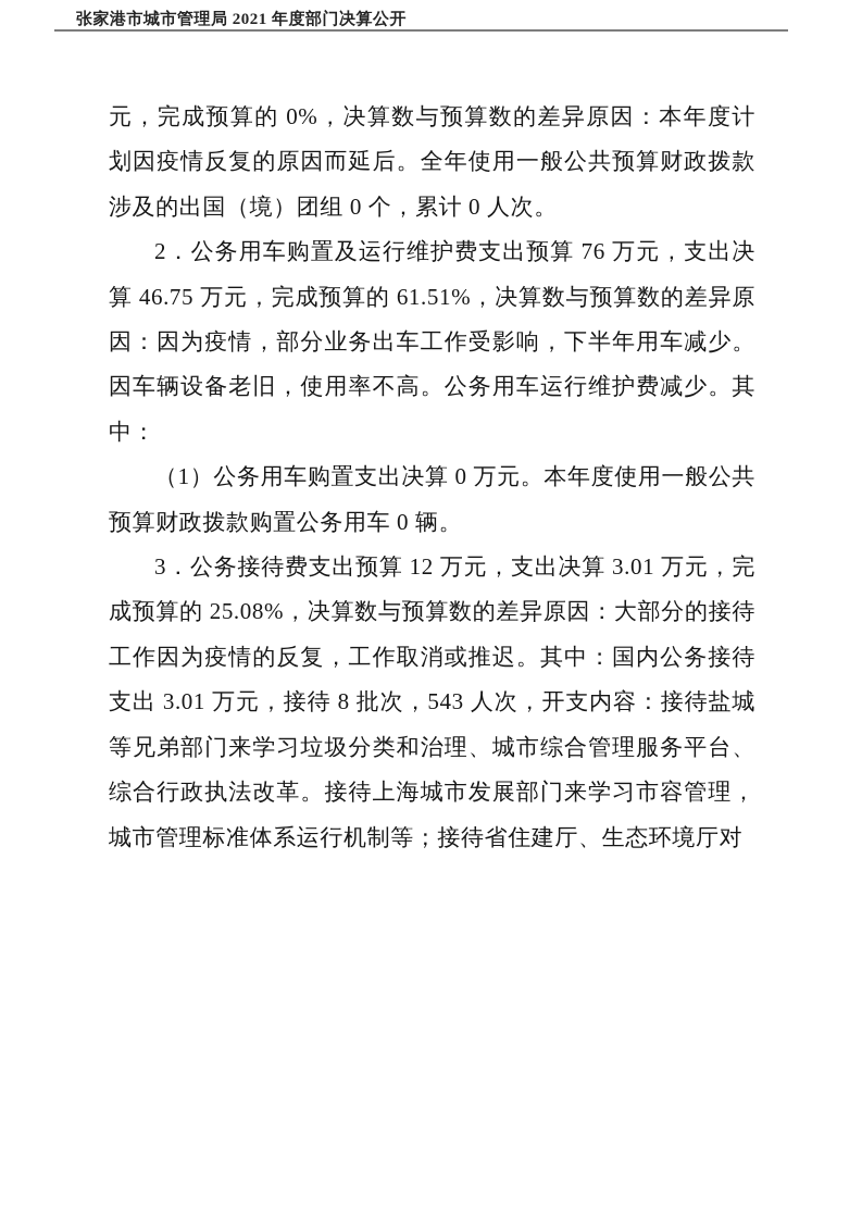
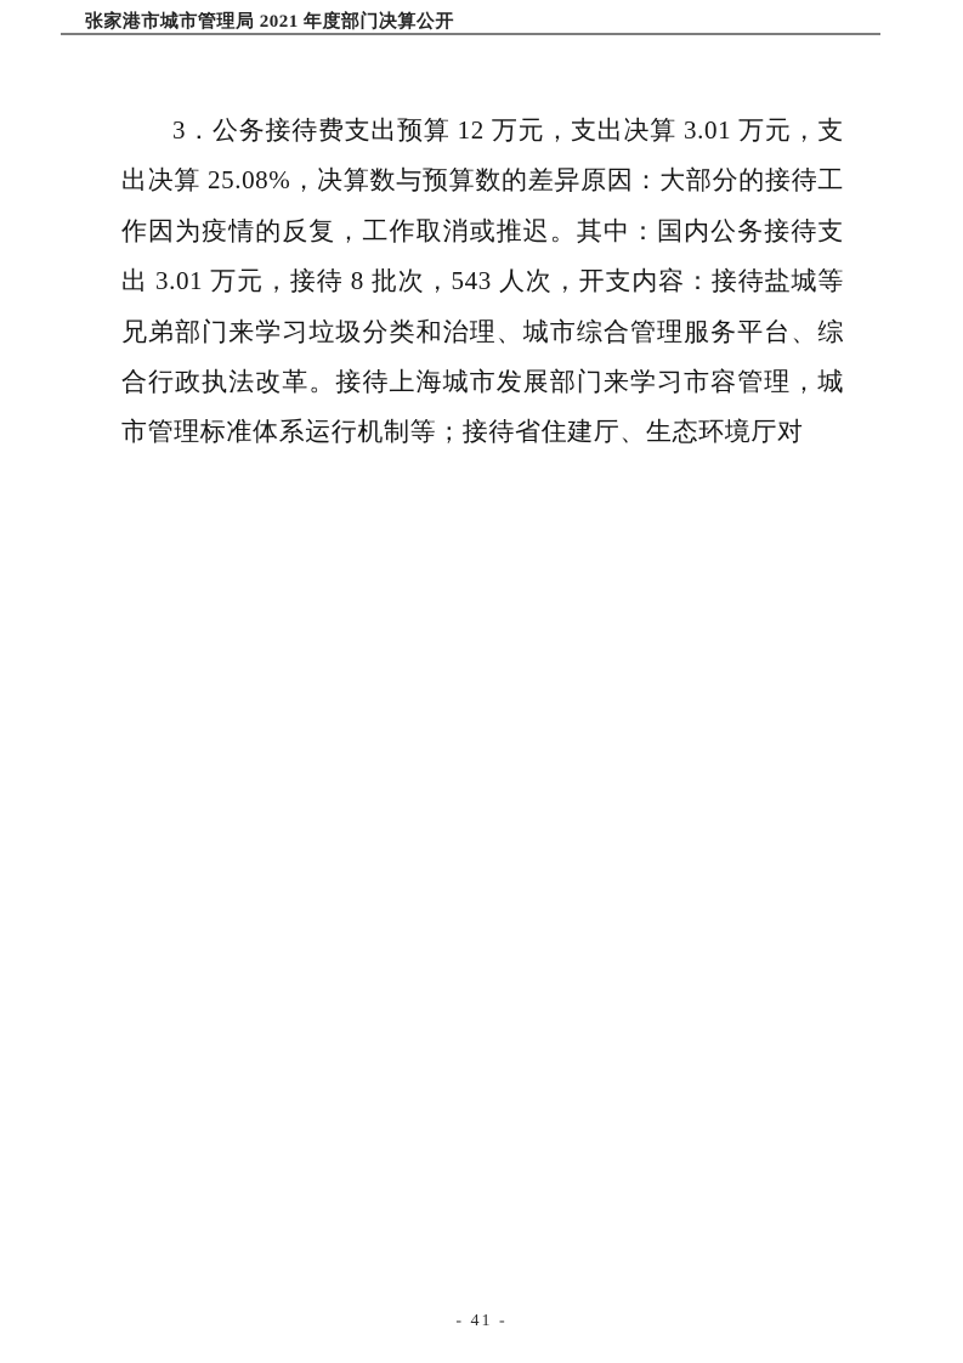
  张家港市城市管理局 2021 年度部门决算公开
- 元，完成预算的 0%，决算数与预算数的差异原因：本年度计划因疫情反复的原因而延后。全年使用一般公共预算财政拨款涉及的出国（境）团组 0 个，累计 0 人次。
- 2．公务用车购置及运行维护费支出预算 76 万元，支出决算 46.75 万元，完成预算的 61.51%，决算数与预算数的差异原因：因为疫情，部分业务出车工作受影响，下半年用车减少。因车辆设备老旧，使用率不高。公务用车运行维护费减少。其中：
- （1）公务用车购置支出决算 0 万元。本年度使用一般公共预算财政拨款购置公务用车 0 辆。
- 3．公务接待费支出预算 12 万元，支出决算 3.01 万元，完成预算的 25.08%，决算数与预算数的差异原因：大部分的接待工作因为疫情的反复，工作取消或推迟。其中：国内公务接待支出 3.01 万元，接待 8 批次，543 人次，开支内容：接待盐城等兄弟部门来学习垃圾分类和治理、城市综合管理服务平台、综合行政执法改革。接待上海城市发展部门来学习市容管理，城市管理标准体系运行机制等；接待省住建厅、生态环境厅对
+ 3．公务接待费支出预算 12 万元，支出决算 3.01 万元，支出决算 25.08%，决算数与预算数的差异原因：大部分的接待工作因为疫情的反复，工作取消或推迟。其中：国内公务接待支出 3.01 万元，接待 8 批次，543 人次，开支内容：接待盐城等兄弟部门来学习垃圾分类和治理、城市综合管理服务平台、综合行政执法改革。接待上海城市发展部门来学习市容管理，城市管理标准体系运行机制等；接待省住建厅、生态环境厅对
+ - 41 -
